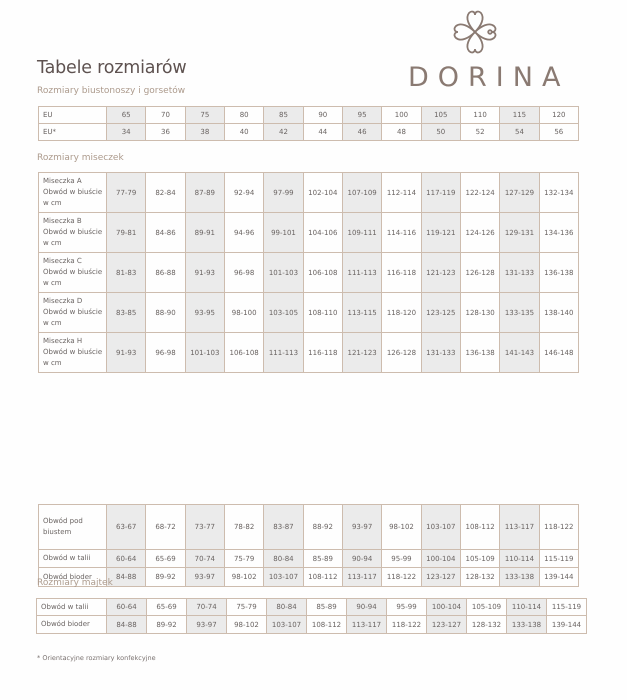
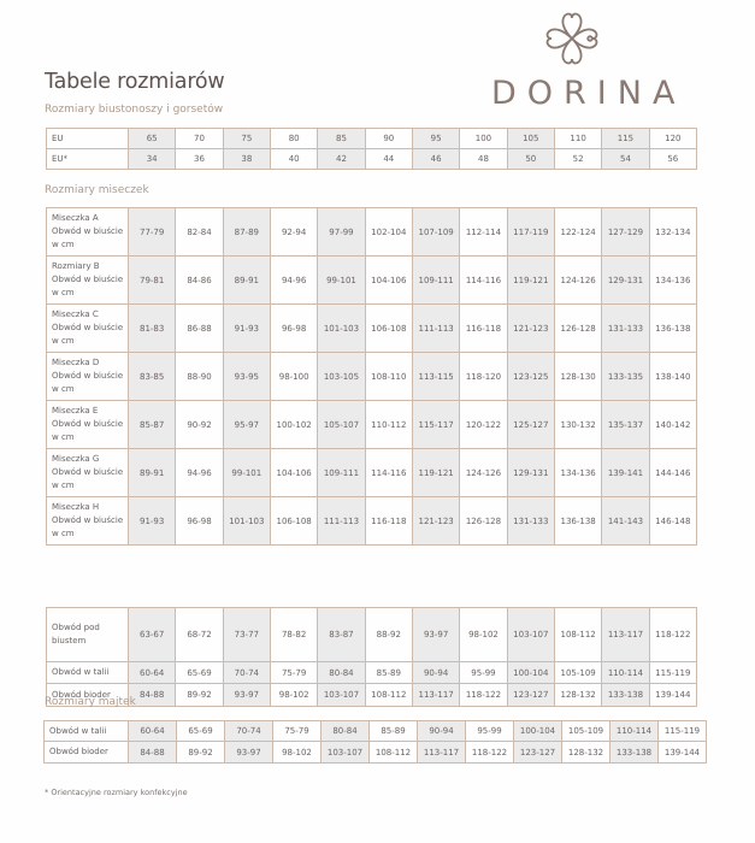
  DORINA
  Tabele rozmiarów
  Rozmiary biustonoszy i gorsetów
  EU	65	70	75	80	85	90	95	100	105	110	115	120
  EU*	34	36	38	40	42	44	46	48	50	52	54	56
  Rozmiary miseczek
  Miseczka A Obwód w biuście w cm	77-79	82-84	87-89	92-94	97-99	102-104	107-109	112-114	117-119	122-124	127-129	132-134
- Miseczka B Obwód w biuście w cm	79-81	84-86	89-91	94-96	99-101	104-106	109-111	114-116	119-121	124-126	129-131	134-136
+ Rozmiary B Obwód w biuście w cm	79-81	84-86	89-91	94-96	99-101	104-106	109-111	114-116	119-121	124-126	129-131	134-136
  Miseczka C Obwód w biuście w cm	81-83	86-88	91-93	96-98	101-103	106-108	111-113	116-118	121-123	126-128	131-133	136-138
  Miseczka D Obwód w biuście w cm	83-85	88-90	93-95	98-100	103-105	108-110	113-115	118-120	123-125	128-130	133-135	138-140
+ Miseczka E Obwód w biuście w cm	85-87	90-92	95-97	100-102	105-107	110-112	115-117	120-122	125-127	130-132	135-137	140-142
+ Miseczka G Obwód w biuście w cm	89-91	94-96	99-101	104-106	109-111	114-116	119-121	124-126	129-131	134-136	139-141	144-146
  Miseczka H Obwód w biuście w cm	91-93	96-98	101-103	106-108	111-113	116-118	121-123	126-128	131-133	136-138	141-143	146-148
  Obwód pod biustem	63-67	68-72	73-77	78-82	83-87	88-92	93-97	98-102	103-107	108-112	113-117	118-122
  Obwód w talii	60-64	65-69	70-74	75-79	80-84	85-89	90-94	95-99	100-104	105-109	110-114	115-119
  Obwód bioder	84-88	89-92	93-97	98-102	103-107	108-112	113-117	118-122	123-127	128-132	133-138	139-144
  Rozmiary majtek
  Obwód w talii	60-64	65-69	70-74	75-79	80-84	85-89	90-94	95-99	100-104	105-109	110-114	115-119
  Obwód bioder	84-88	89-92	93-97	98-102	103-107	108-112	113-117	118-122	123-127	128-132	133-138	139-144
  * Orientacyjne rozmiary konfekcyjne
